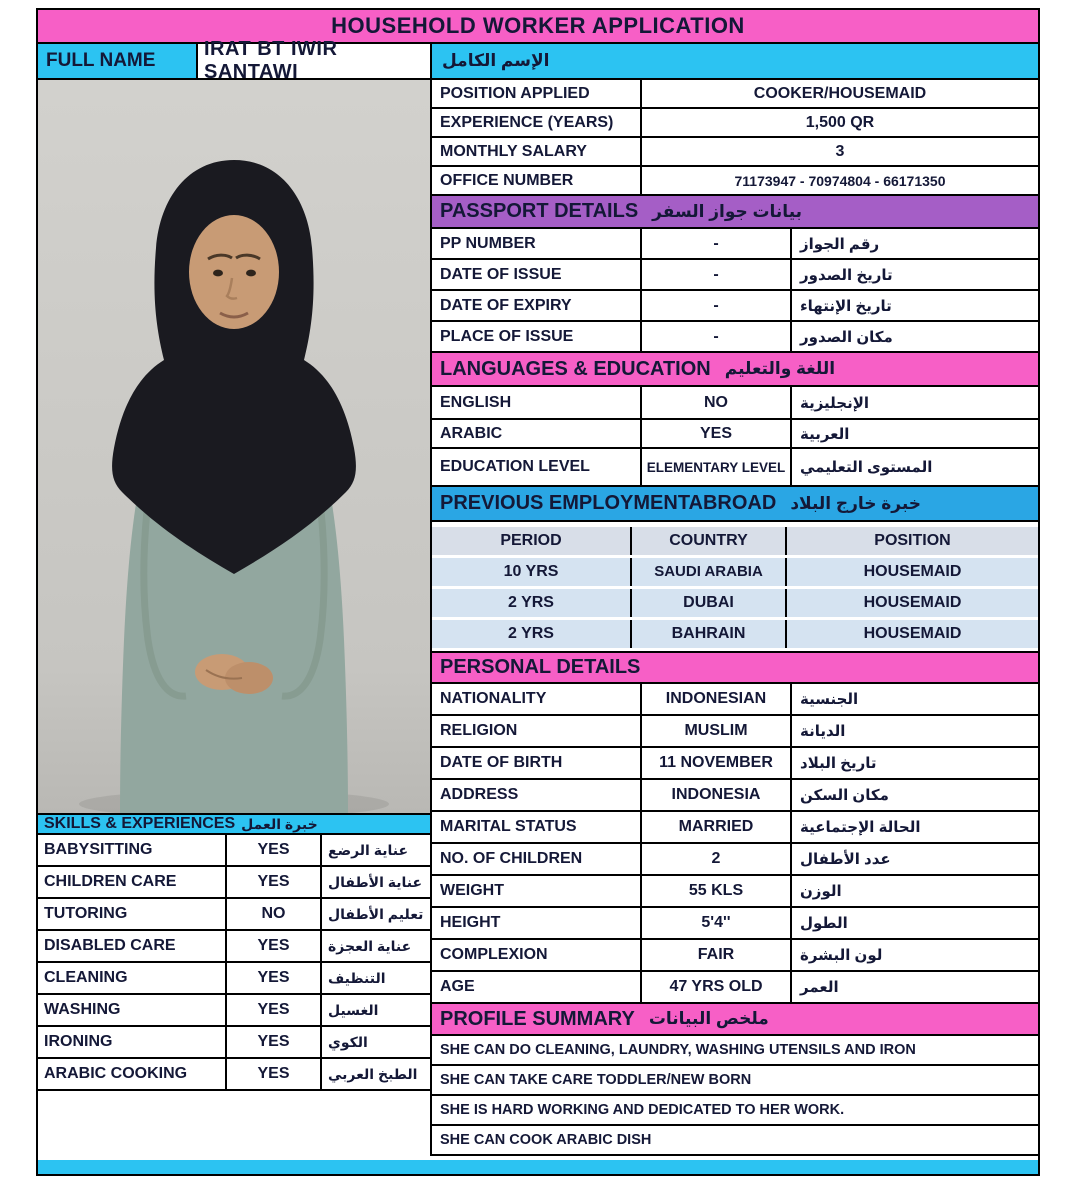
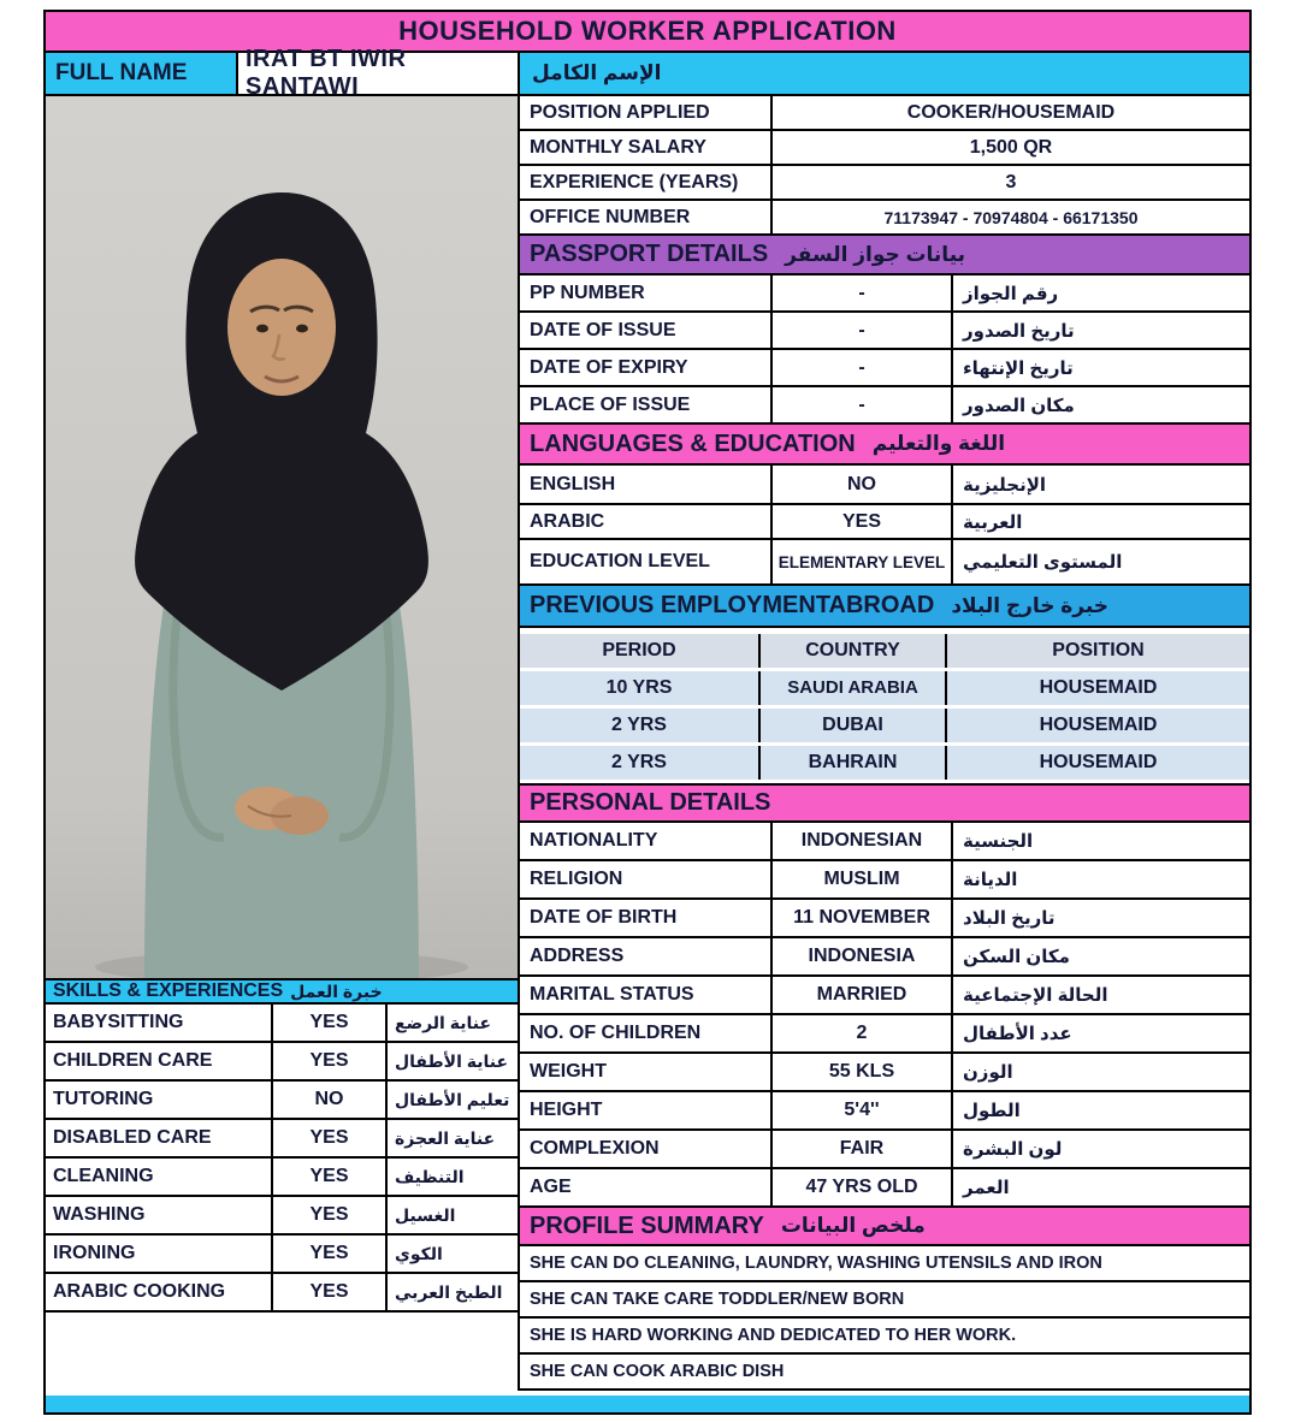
  HOUSEHOLD WORKER APPLICATION
  FULL NAME
  IRAT BT IWIR SANTAWI
  الإسم الكامل
  SKILLS & EXPERIENCES
  خبرة العمل
  BABYSITTING
  YES
  عناية الرضع
  CHILDREN CARE
  YES
  عناية الأطفال
  TUTORING
  NO
  تعليم الأطفال
  DISABLED CARE
  YES
  عناية العجزة
  CLEANING
  YES
  التنظيف
  WASHING
  YES
  الغسيل
  IRONING
  YES
  الكوي
  ARABIC COOKING
  YES
  الطبخ العربي
  POSITION APPLIED
  COOKER/HOUSEMAID
- EXPERIENCE (YEARS)
+ MONTHLY SALARY
  1,500 QR
- MONTHLY SALARY
+ EXPERIENCE (YEARS)
  3
  OFFICE NUMBER
  71173947 - 70974804 - 66171350
  PASSPORT DETAILS
  بيانات جواز السفر
  PP NUMBER
  -
  رقم الجواز
  DATE OF ISSUE
  -
  تاريخ الصدور
  DATE OF EXPIRY
  -
  تاريخ الإنتهاء
  PLACE OF ISSUE
  -
  مكان الصدور
  LANGUAGES & EDUCATION
  اللغة والتعليم
  ENGLISH
  NO
  الإنجليزية
  ARABIC
  YES
  العربية
  EDUCATION LEVEL
  ELEMENTARY LEVEL
  المستوى التعليمي
  PREVIOUS EMPLOYMENTABROAD
  خبرة خارج البلاد
  PERIOD
  COUNTRY
  POSITION
  10 YRS
  SAUDI ARABIA
  HOUSEMAID
  2 YRS
  DUBAI
  HOUSEMAID
  2 YRS
  BAHRAIN
  HOUSEMAID
  PERSONAL DETAILS
  NATIONALITY
  INDONESIAN
  الجنسية
  RELIGION
  MUSLIM
  الديانة
  DATE OF BIRTH
  11 NOVEMBER
  تاريخ البلاد
  ADDRESS
  INDONESIA
  مكان السكن
  MARITAL STATUS
  MARRIED
  الحالة الإجتماعية
  NO. OF CHILDREN
  2
  عدد الأطفال
  WEIGHT
  55 KLS
  الوزن
  HEIGHT
  5'4''
  الطول
  COMPLEXION
  FAIR
  لون البشرة
  AGE
  47 YRS OLD
  العمر
  PROFILE SUMMARY
  ملخص البيانات
  SHE CAN DO CLEANING, LAUNDRY, WASHING UTENSILS AND IRON
  SHE CAN TAKE CARE TODDLER/NEW BORN
  SHE IS HARD WORKING AND DEDICATED TO HER WORK.
  SHE CAN COOK ARABIC DISH
